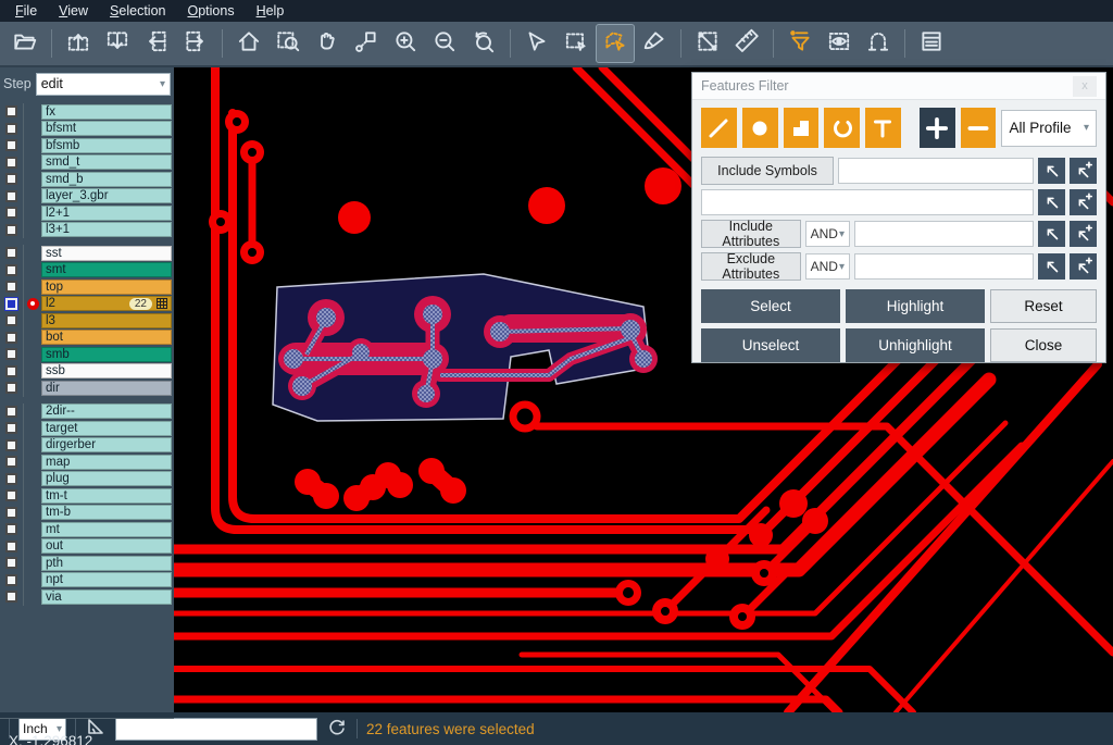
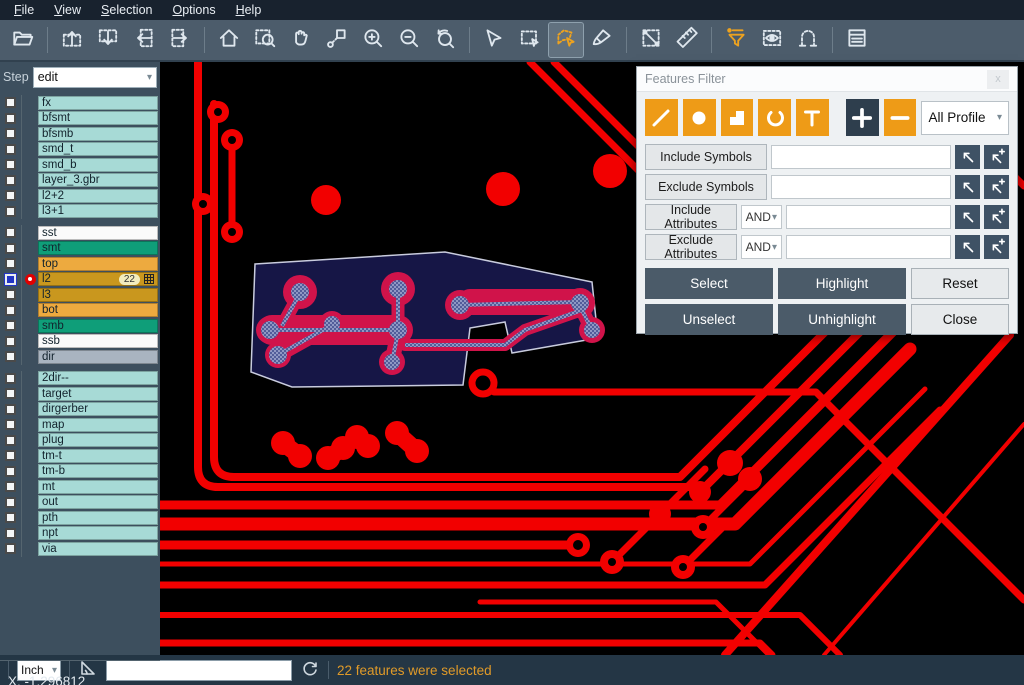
  File
  View
  Selection
  Options
  Help
  Step
  edit
  ▾
  fx
  bfsmt
  bfsmb
  smd_t
  smd_b
  layer_3.gbr
- l2+1
+ l2+2
  l3+1
  sst
  smt
  top
  l2
  22
  l3
  bot
  smb
  ssb
  dir
  2dir--
  target
  dirgerber
  map
  plug
  tm-t
  tm-b
  mt
  out
  pth
  npt
  via
  X: -1.296812
  Features Filter
  x
  All Profile
  ▾
  Include Symbols
+ Exclude Symbols
  Include Attributes
  AND
  ▾
  Exclude Attributes
  AND
  ▾
  Select
  Highlight
  Reset
  Unselect
  Unhighlight
  Close
  Inch
  ▾
  22 features were selected
